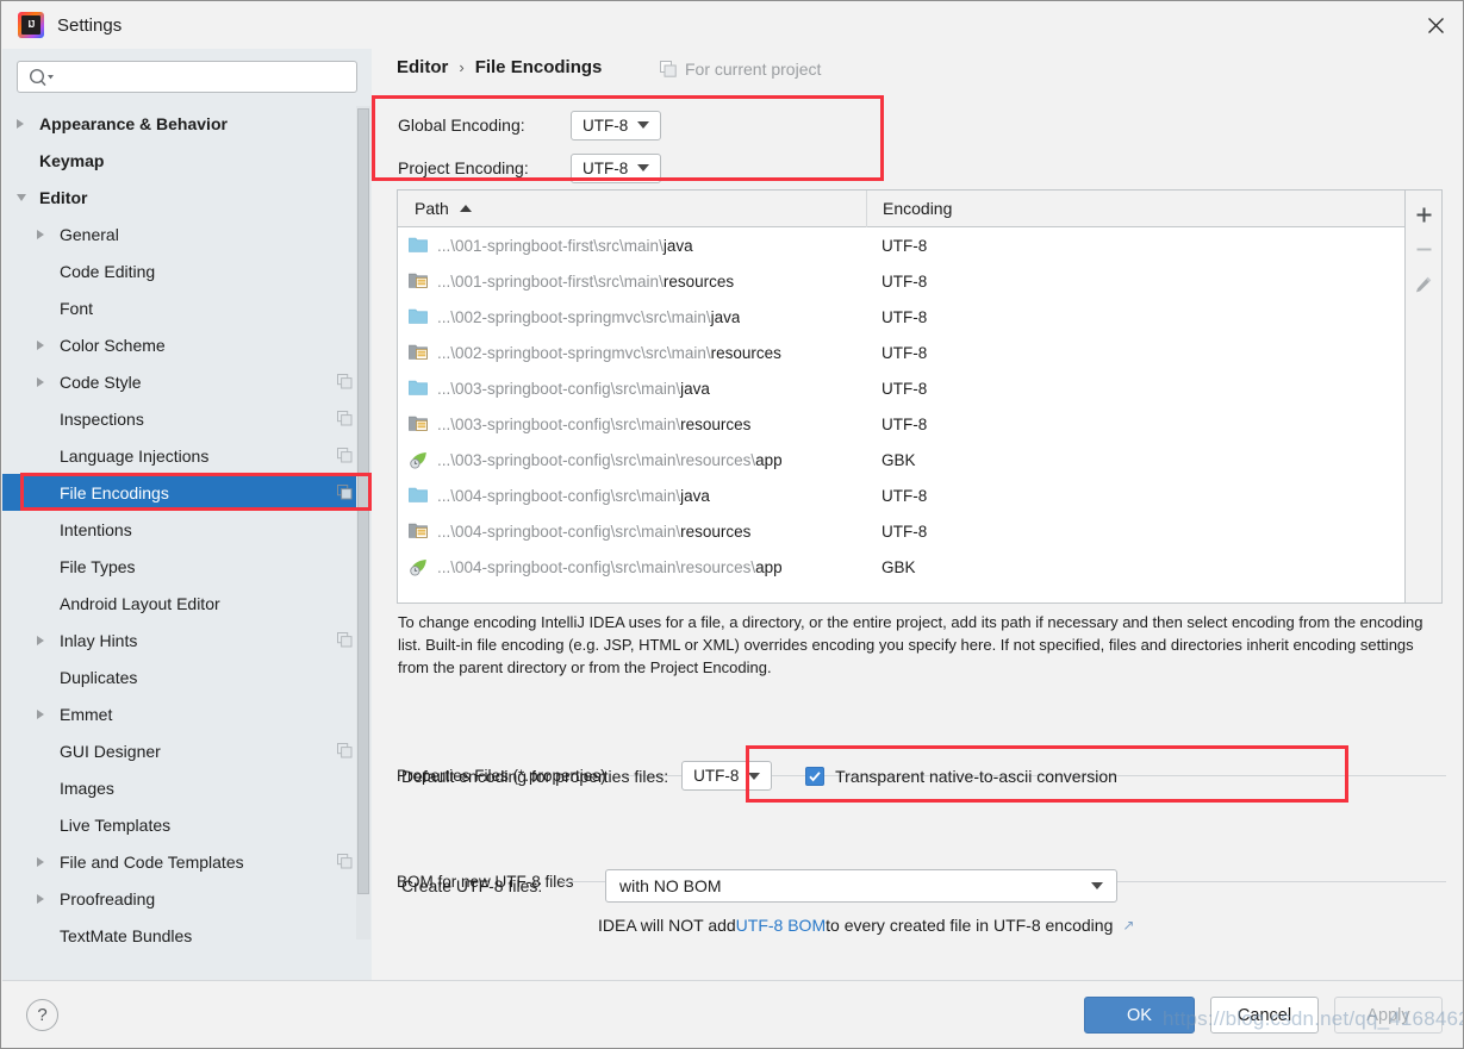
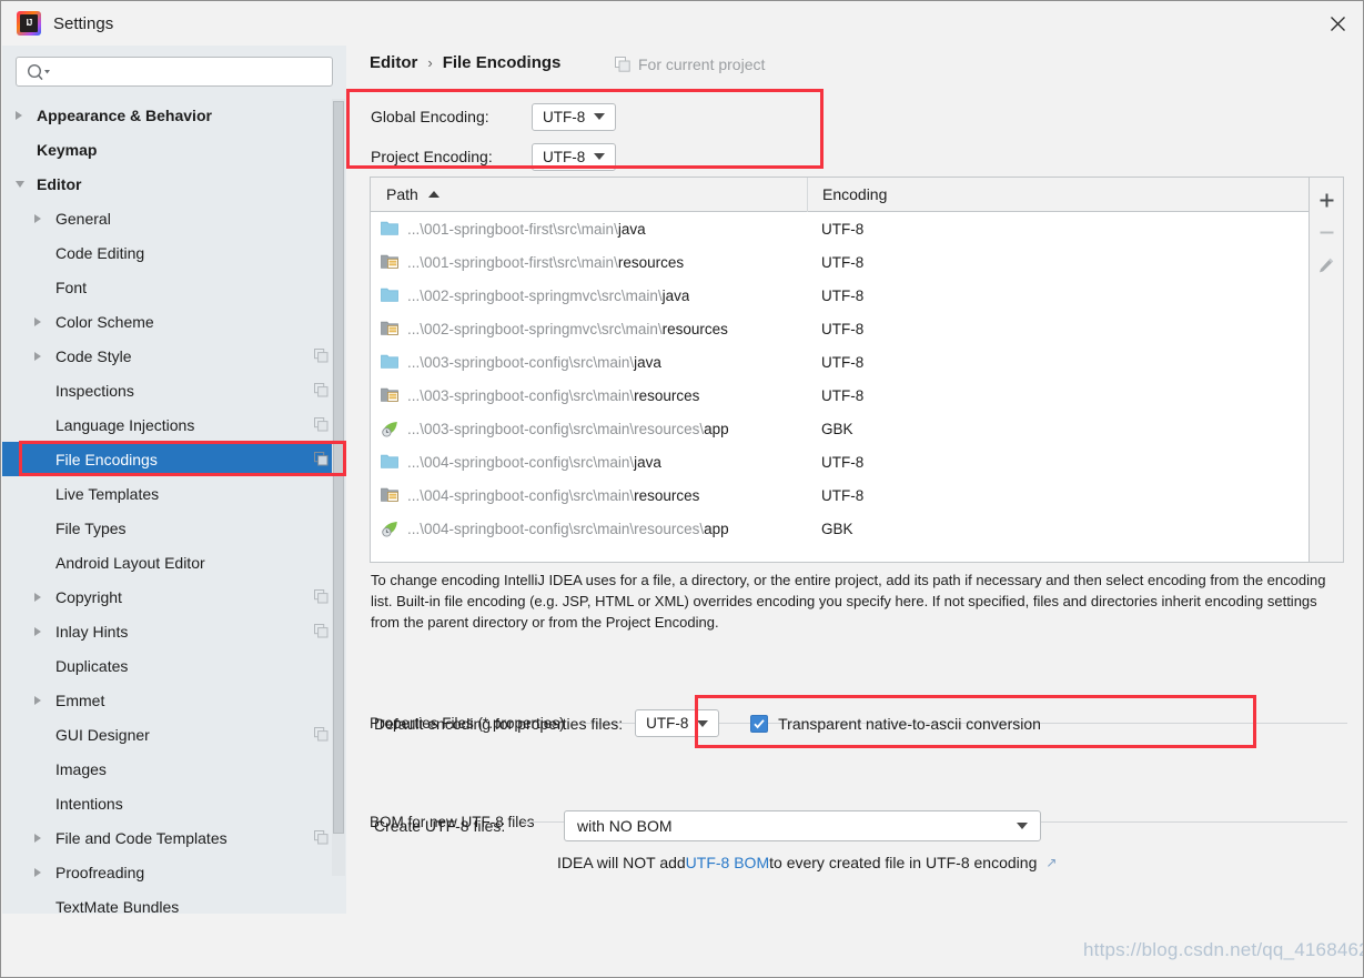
  IJ
  Settings
  Appearance & Behavior
  Keymap
  Editor
  General
  Code Editing
  Font
  Color Scheme
  Code Style
  Inspections
  Language Injections
  File Encodings
- Intentions
+ Live Templates
  File Types
  Android Layout Editor
+ Copyright
  Inlay Hints
  Duplicates
  Emmet
  GUI Designer
  Images
- Live Templates
+ Intentions
  File and Code Templates
  Proofreading
  TextMate Bundles
  Editor
  ›
  File Encodings
  For current project
  Global Encoding:
  UTF-8
  Project Encoding:
  UTF-8
  Path
  Encoding
  ...\001-springboot-first\src\main\java
  UTF-8
  ...\001-springboot-first\src\main\resources
  UTF-8
  ...\002-springboot-springmvc\src\main\java
  UTF-8
  ...\002-springboot-springmvc\src\main\resources
  UTF-8
  ...\003-springboot-config\src\main\java
  UTF-8
  ...\003-springboot-config\src\main\resources
  UTF-8
  ...\003-springboot-config\src\main\resources\app
  GBK
  ...\004-springboot-config\src\main\java
  UTF-8
  ...\004-springboot-config\src\main\resources
  UTF-8
  ...\004-springboot-config\src\main\resources\app
  GBK
  To change encoding IntelliJ IDEA uses for a file, a directory, or the entire project, add its path if necessary and then select encoding from the encoding list. Built-in file encoding (e.g. JSP, HTML or XML) overrides encoding you specify here. If not specified, files and directories inherit encoding settings from the parent directory or from the Project Encoding.
  Properties Files (*.properties)
  Default encoding for properties files:
  UTF-8
  Transparent native-to-ascii conversion
  BOM for new UTF-8 fil
  Create UTF-8 files:
  with NO BOM
  IDEA will NOT add
  UTF-8 BOM
  to every created file in UTF-8 encoding
  ↗
- ?
- OK
- Cancel
- Apply
  https://blog.csdn.net/qq_416846
